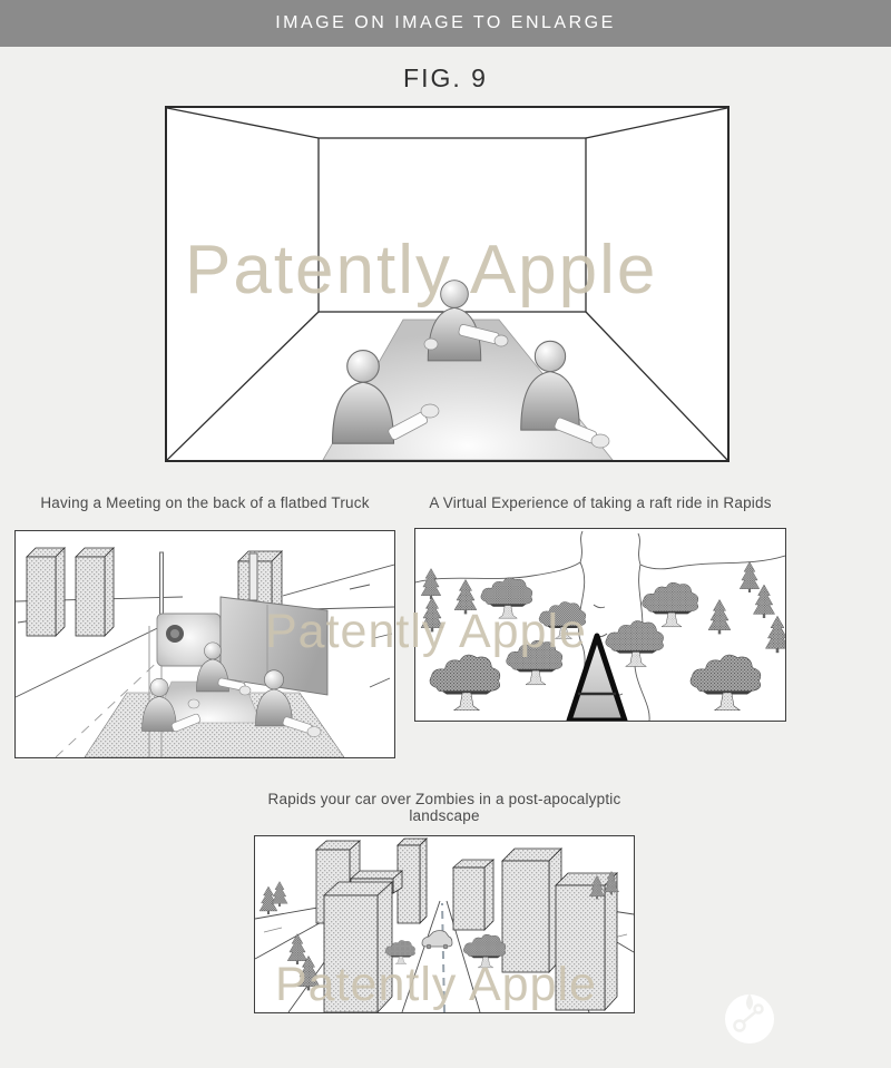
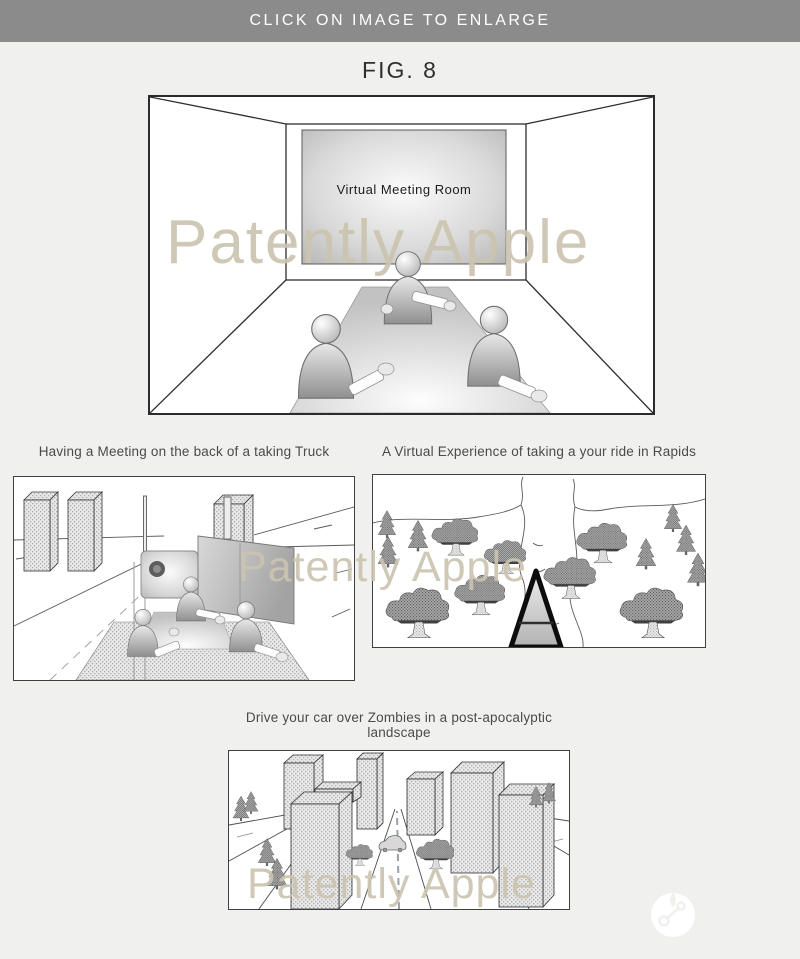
- IMAGE ON IMAGE TO ENLARGE
+ CLICK ON IMAGE TO ENLARGE
- FIG. 9
+ FIG. 8
+ Virtual Meeting Room
  Patently Apple
- Having a Meeting on the back of a flatbed Truck
+ Having a Meeting on the back of a taking Truck
- A Virtual Experience of taking a raft ride in Rapids
+ A Virtual Experience of taking a your ride in Rapids
  Patently Apple
- Rapids your car over Zombies in a post-apocalyptic landscape
+ Drive your car over Zombies in a post-apocalyptic landscape
  Patently Apple
